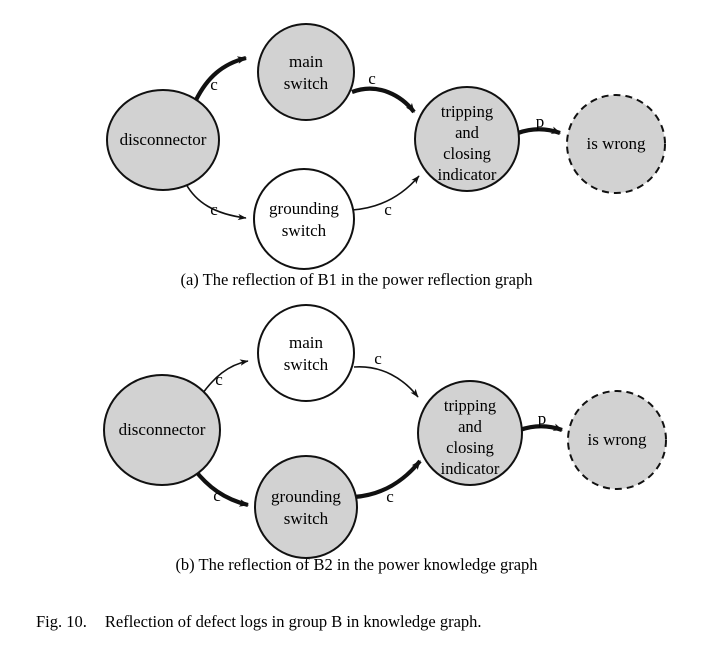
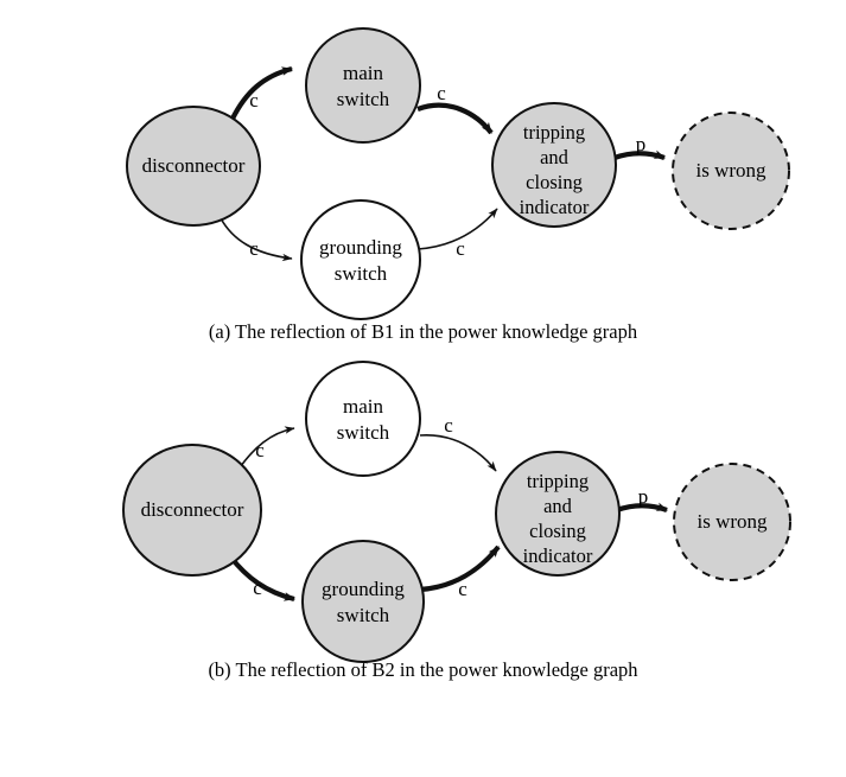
  c
  c
  c
  c
  p
  disconnector
  main
  switch
  grounding
  switch
  tripping
  and
  closing
  indicator
  is wrong
- (a) The reflection of B1 in the power reflection graph
+ (a) The reflection of B1 in the power knowledge graph
  c
  c
  c
  c
  p
  disconnector
  main
  switch
  grounding
  switch
  tripping
  and
  closing
  indicator
  is wrong
  (b) The reflection of B2 in the power knowledge graph
- Fig. 10. Reflection of defect logs in group B in knowledge graph.
